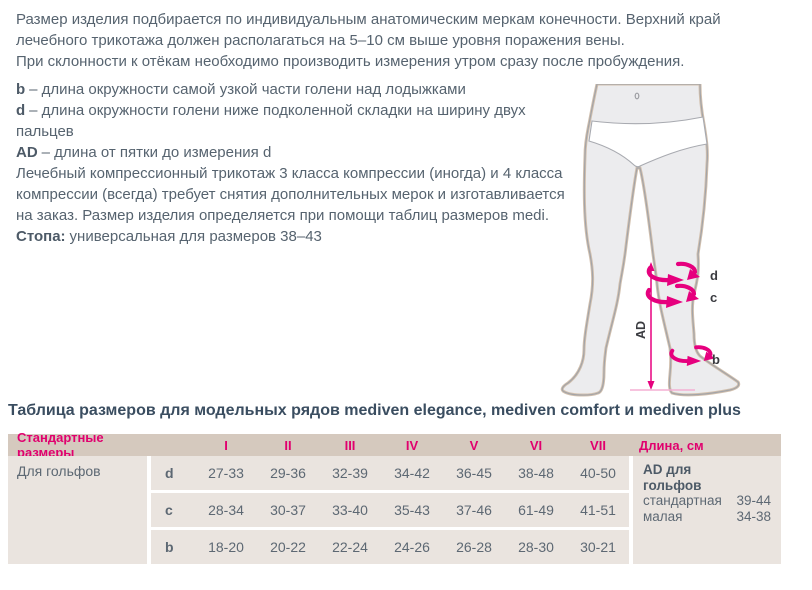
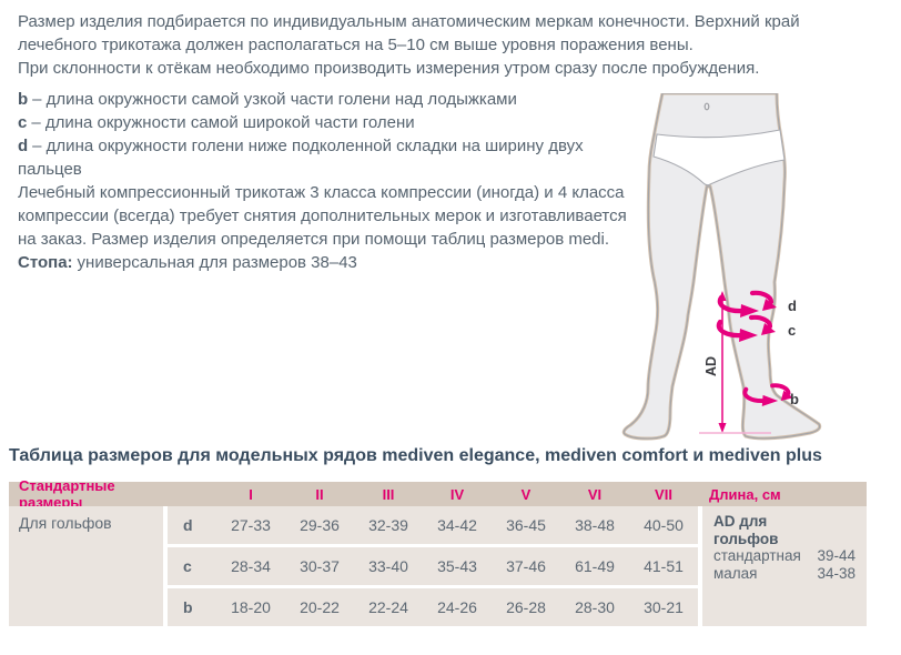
  Размер изделия подбирается по индивидуальным анатомическим меркам конечности. Верхний край лечебного трикотажа должен располагаться на 5–10 см выше уровня поражения вены.
  При склонности к отёкам необходимо производить измерения утром сразу после пробуждения.
  b – длина окружности самой узкой части голени над лодыжками
+ c – длина окружности самой широкой части голени
  d – длина окружности голени ниже подколенной складки на ширину двух пальцев
- AD – длина от пятки до измерения d
  Лечебный компрессионный трикотаж 3 класса компрессии (иногда) и 4 класса компрессии (всегда) требует снятия дополнительных мерок и изготавливается на заказ. Размер изделия определяется при помощи таблиц размеров medi.
  Стопа: универсальная для размеров 38–43
  d
  c
  b
  Таблица размеров для модельных рядов mediven elegance, mediven comfort и mediven plus
  Стандартные размеры
  I
  II
  III
  IV
  V
  VI
  VII
  Длина, см
  Для гольфов
  d
  27-33
  29-36
  32-39
  34-42
  36-45
  38-48
  40-50
  c
  28-34
  30-37
  33-40
  35-43
  37-46
  61-49
  41-51
  b
  18-20
  20-22
  22-24
  24-26
  26-28
  28-30
  30-21
  AD для гольфов
  стандартная
  39-44
  малая
  34-38
